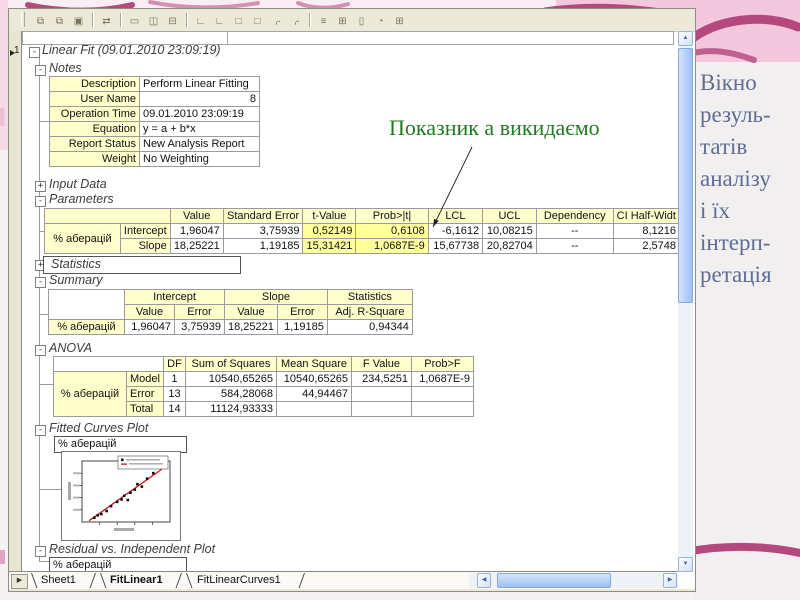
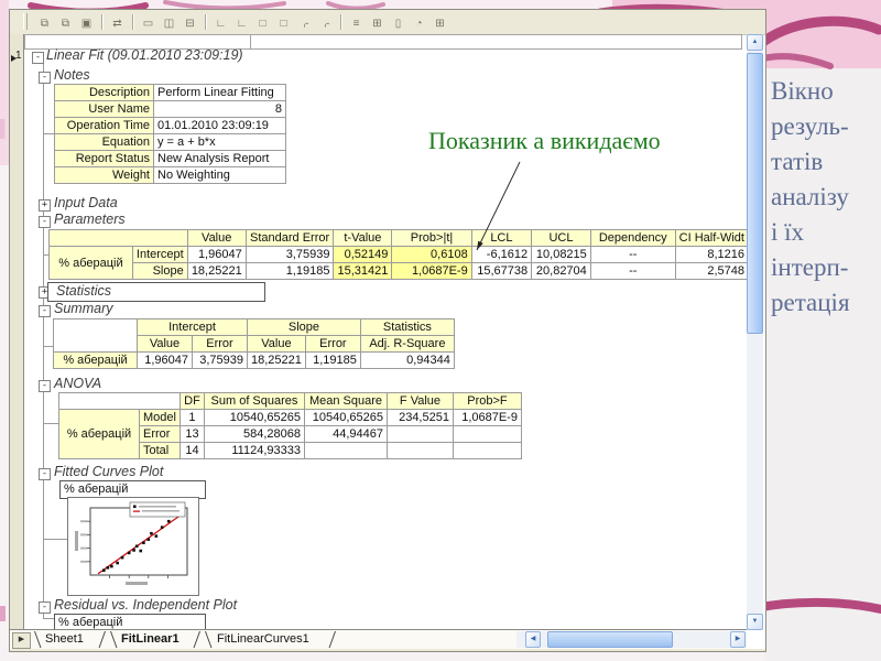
  ⧉ ⧉ ▣ ⇄ ▭ ◫ ⊟ ∟ ∟ □ □ ⌌ ⌌ ≡ ⊞ ▯ ◔ ⊞
  1
  -
  Linear Fit (09.01.2010 23:09:19)
  -
  Notes
  Description	Perform Linear Fitting
  User Name	8
- Operation Time	09.01.2010 23:09:19
+ Operation Time	01.01.2010 23:09:19
  Equation	y = a + b*x
  Report Status	New Analysis Report
  Weight	No Weighting
  +
  Input Data
  -
  Parameters
  	Value	Standard Error	t-Value	Prob>|t|	LCL	UCL	Dependency	CI Half-Widt
  % аберацій	Intercept	1,96047	3,75939	0,52149	0,6108	-6,1612	10,08215	--	8,1216
  Slope	18,25221	1,19185	15,31421	1,0687E-9	15,67738	20,82704	--	2,5748
  +
  Statistics
  -
  Summary
  	Intercept	Slope	Statistics
  Value	Error	Value	Error	Adj. R-Square
  % аберацій	1,96047	3,75939	18,25221	1,19185	0,94344
  -
  ANOVA
  	DF	Sum of Squares	Mean Square	F Value	Prob>F
  % аберацій	Model	1	10540,65265	10540,65265	234,5251	1,0687E-9
  Error	13	584,28068	44,94467
  Total	14	11124,93333
  -
  Fitted Curves Plot
  % аберацій
  -
  Residual vs. Independent Plot
  % аберацій
  Показник а викидаємо
  Sheet1
  FitLinear1
  FitLinearCurves1
  Вікно
  резуль-
  татів
  аналізу
  і їх
  інтерп-
  ретація
